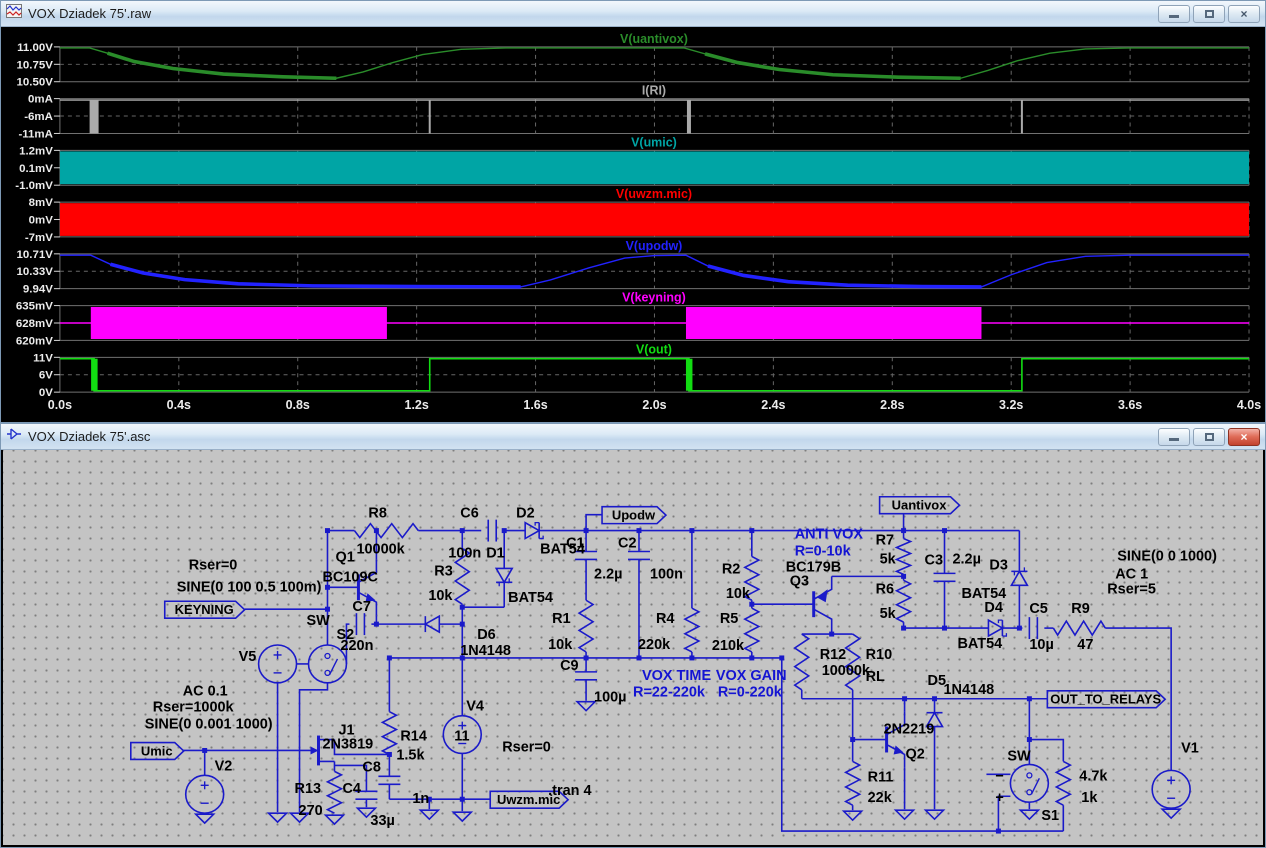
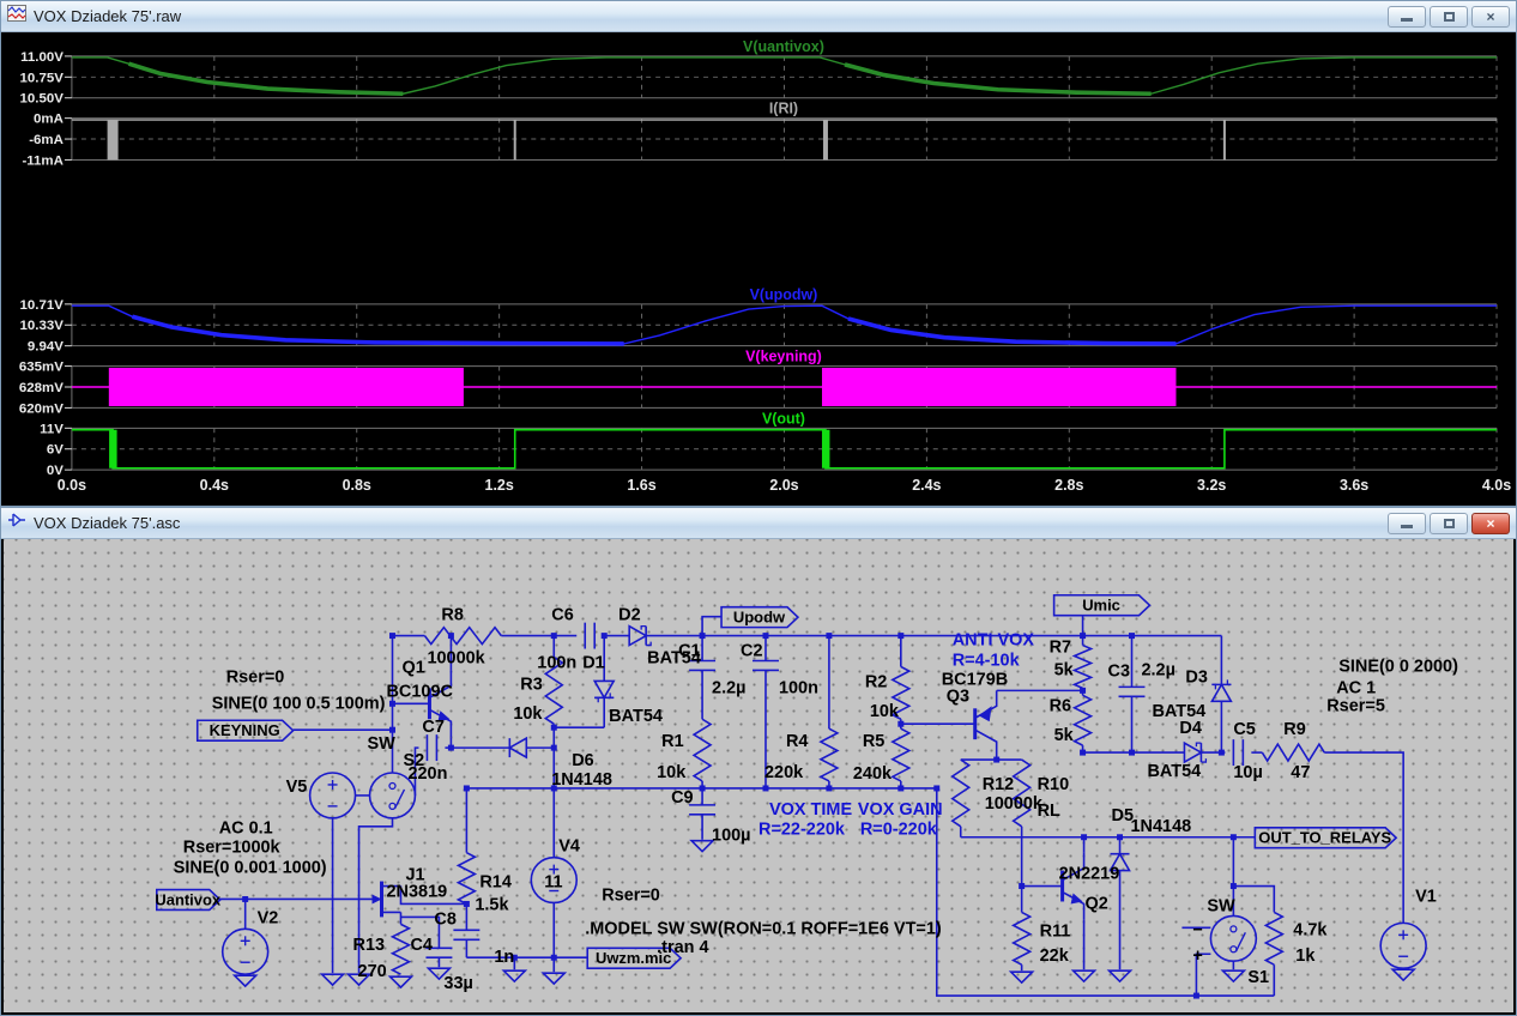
  VOX Dziadek 75'.raw
  ×
  11.00V
  10.75V
  10.50V
  V(uantivox)
  0mA
  -6mA
  -11mA
  I(RI)
- 1.2mV
- 0.1mV
- -1.0mV
- V(umic)
- 8mV
- 0mV
- -7mV
- V(uwzm.mic)
  10.71V
  10.33V
  9.94V
  V(upodw)
  635mV
  628mV
  620mV
  V(keyning)
  11V
  6V
  0V
  V(out)
  0.0s
  0.4s
  0.8s
  1.2s
  1.6s
  2.0s
  2.4s
  2.8s
  3.2s
  3.6s
  4.0s
  VOX Dziadek 75'.asc
  ×
  KEYNING
- Umic
+ Uantivox
  Uwzm.mic
  Upodw
- Uantivox
+ Umic
  OUT_TO_RELAYS
  Rser=0
  SINE(0 100 0.5 100m)
  SW
  S2
  V5
  C7
  220n
  Q1
  BC109C
  R8
  10000k
  C6
  100n
  D2
  BAT54
  D1
  BAT54
  R3
  10k
  D6
  1N4148
  C1
  2.2µ
  C2
  100n
  R1
  10k
  C9
  100µ
  R4
  220k
  R5
- 210k
+ 240k
  R2
  10k
  VOX TIME
  R=22-220k
  VOX GAIN
  R=0-220k
  ANTI VOX
- R=0-10k
+ R=4-10k
  BC179B
  Q3
  R7
  5k
  R6
  5k
  C3
  2.2µ
  D3
  BAT54
  D4
  BAT54
  C5
  10µ
  R9
  47
  R12
  10000k
  R10
  RL
  D5
  1N4148
  2N2219
  Q2
  R11
  22k
  SW
  4.7k
  1k
  S1
  −
  +
- SINE(0 0 1000)
+ SINE(0 0 2000)
  AC 1
  Rser=5
  V1
  AC 0.1
  Rser=1000k
  SINE(0 0.001 1000)
  V2
  J1
  2N3819
  R13
  270
  C4
  33µ
  R14
  1.5k
  C8
  1n
  V4
  11
  Rser=0
+ .MODEL SW SW(RON=0.1 ROFF=1E6 VT=1)
  .tran 4
